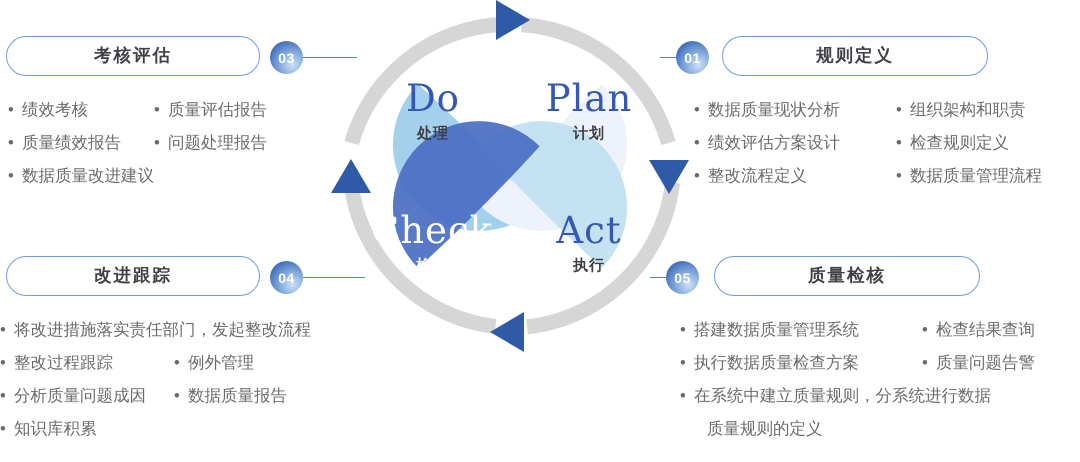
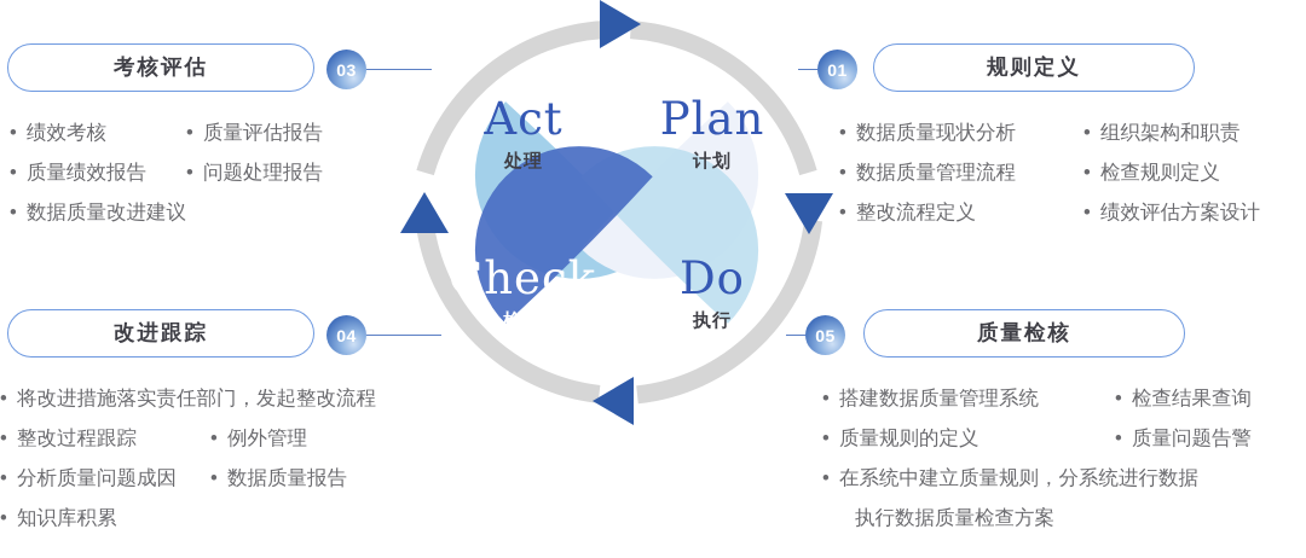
- Do
+ Act
  处理
  Plan
  计划
  Check
  检查
- Act
+ Do
  执行
  01
  规则定义
  数据质量现状分析
  组织架构和职责
- 绩效评估方案设计
+ 数据质量管理流程
  检查规则定义
  整改流程定义
- 数据质量管理流程
+ 绩效评估方案设计
  05
  质量检核
  搭建数据质量管理系统
  检查结果查询
- 执行数据质量检查方案
+ 质量规则的定义
  质量问题告警
  在系统中建立质量规则，分系统进行数据
- 质量规则的定义
+ 执行数据质量检查方案
  考核评估
  03
  绩效考核
  质量评估报告
  质量绩效报告
  问题处理报告
  数据质量改进建议
  改进跟踪
  04
  将改进措施落实责任部门，发起整改流程
  整改过程跟踪
  例外管理
  分析质量问题成因
  数据质量报告
  知识库积累
